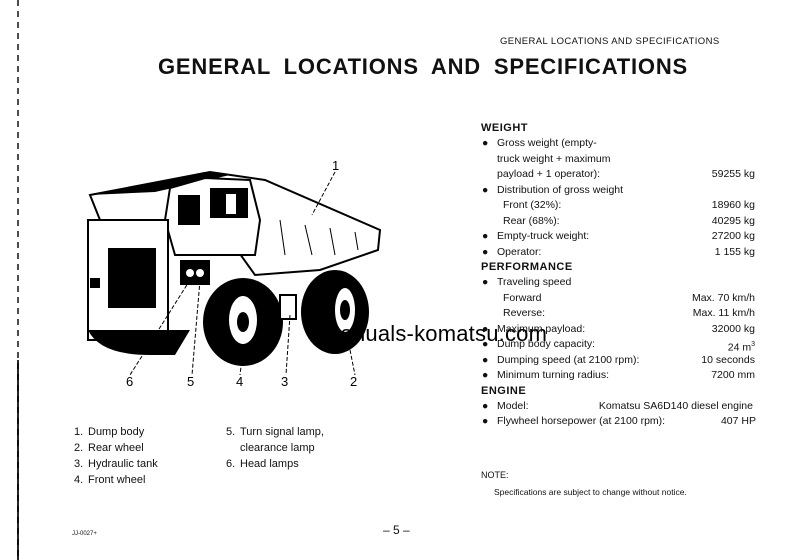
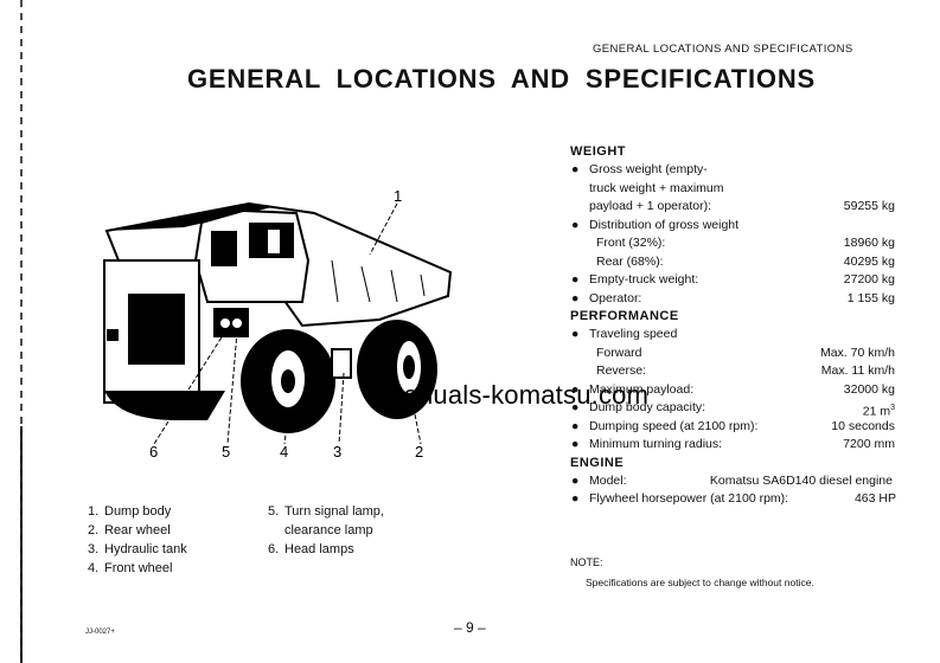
  GENERAL LOCATIONS AND SPECIFICATIONS
  GENERAL LOCATIONS AND SPECIFICATIONS
  1
  2
  3
  4
  5
  6
  manuals-komatsu.com
  1.
  Dump body
  2.
  Rear wheel
  3.
  Hydraulic tank
  4.
  Front wheel
  5.
  Turn signal lamp,
  clearance lamp
  6.
  Head lamps
- – 5 –
+ – 9 –
  WEIGHT
  ●
  Gross weight (empty-
  truck weight + maximum
  payload + 1 operator):
  59255 kg
  ●
  Distribution of gross weight
  Front (32%):
  18960 kg
  Rear (68%):
  40295 kg
  ●
  Empty-truck weight:
  27200 kg
  ●
  Operator:
  1 155 kg
  PERFORMANCE
  ●
  Traveling speed
  Forward
  Max. 70 km/h
  Reverse:
  Max. 11 km/h
  ●
  Maximum payload:
  32000 kg
  ●
  Dump body capacity:
- 24 m
+ 21 m
  ●
  Dumping speed (at 2100 rpm):
  10 seconds
  ●
  Minimum turning radius:
  7200 mm
  ENGINE
  ●
  Model:
  Komatsu SA6D140 diesel engine
  ●
  Flywheel horsepower (at 2100 rpm):
- 407 HP
+ 463 HP
  NOTE:
  Specifications are subject to change without notice.
